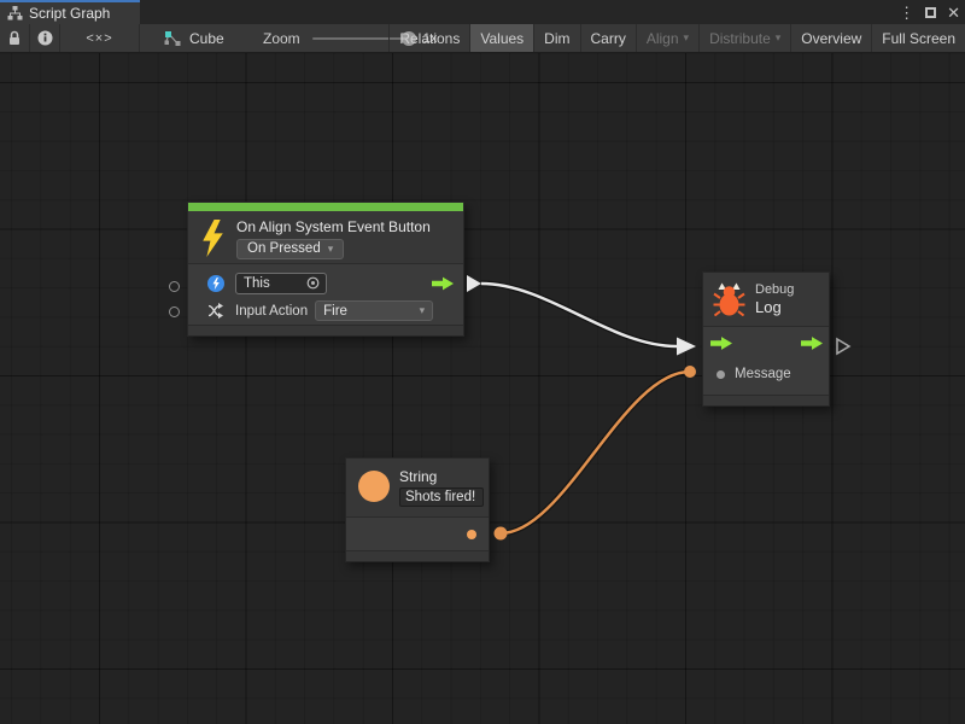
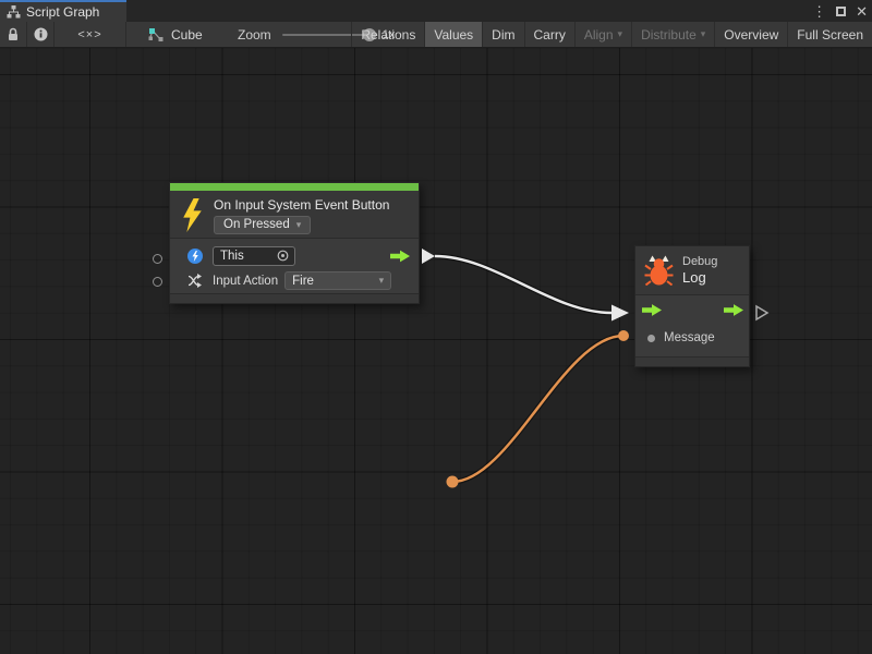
  Script Graph
  ⋮
  ✕
  <×>
  Cube
  Zoom
  1x
  Relations
  Values
  Dim
  Carry
  Align
  ▾
  Distribute
  ▾
  Overview
  Full Screen
- On Align System Event Button
+ On Input System Event Button
  On Pressed
  ▾
  This
  Input Action
  Fire
  ▾
  Debug
  Log
  Message
- String
- Shots fired!
